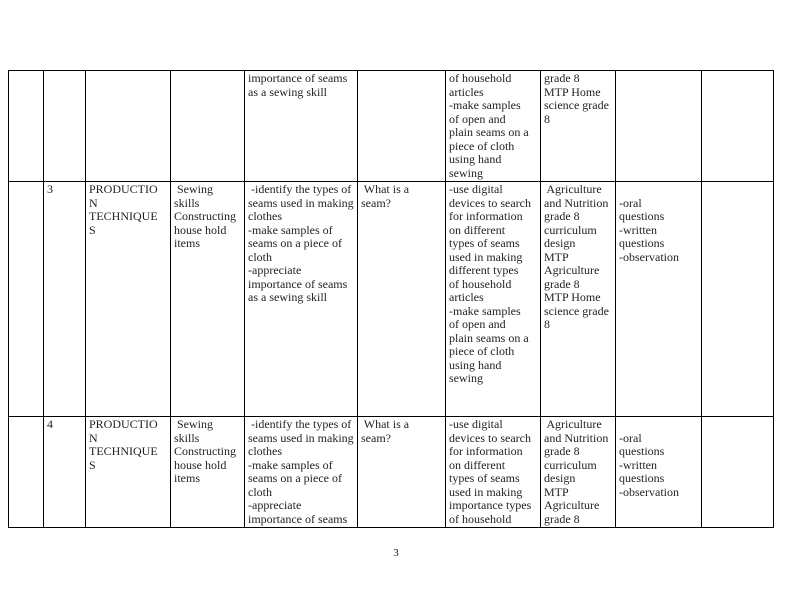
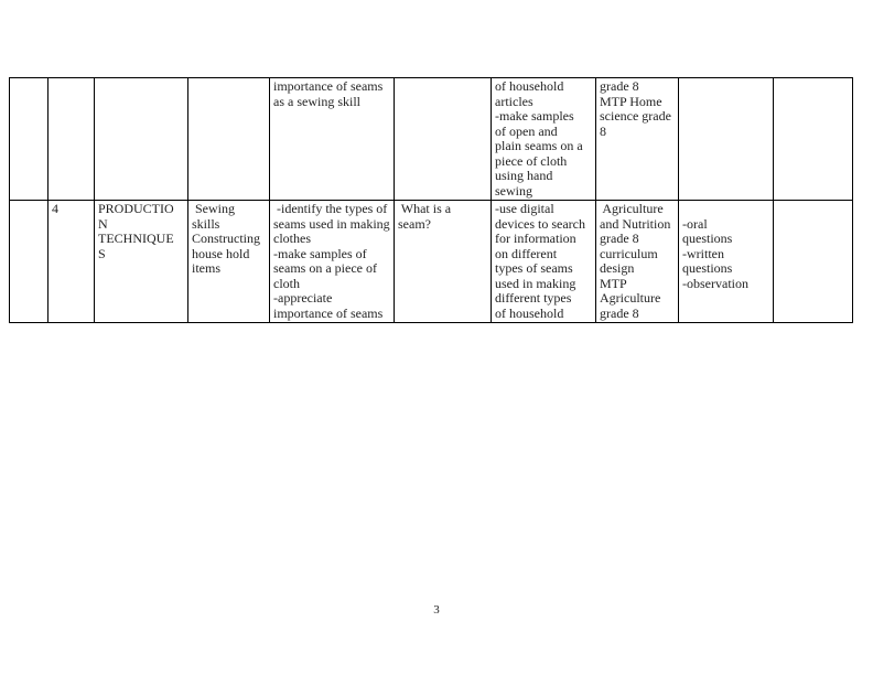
  				importance of seams as a sewing skill		of household articles -make samples of open and plain seams on a piece of cloth using hand sewing	grade 8 MTP Home science grade 8
- 	3	PRODUCTIO N TECHNIQUE S	Sewing skills Constructing house hold items	-identify the types of seams used in making clothes -make samples of seams on a piece of cloth -appreciate importance of seams as a sewing skill	What is a seam?	-use digital devices to search for information on different types of seams used in making different types of household articles -make samples of open and plain seams on a piece of cloth using hand sewing	Agriculture and Nutrition grade 8 curriculum design MTP Agriculture grade 8 MTP Home science grade 8	-oral questions -written questions -observation
- 	4	PRODUCTIO N TECHNIQUE S	Sewing skills Constructing house hold items	-identify the types of seams used in making clothes -make samples of seams on a piece of cloth -appreciate importance of seams	What is a seam?	-use digital devices to search for information on different types of seams used in making importance types of household	Agriculture and Nutrition grade 8 curriculum design MTP Agriculture grade 8	-oral questions -written questions -observation
+ 	4	PRODUCTIO N TECHNIQUE S	Sewing skills Constructing house hold items	-identify the types of seams used in making clothes -make samples of seams on a piece of cloth -appreciate importance of seams	What is a seam?	-use digital devices to search for information on different types of seams used in making different types of household	Agriculture and Nutrition grade 8 curriculum design MTP Agriculture grade 8	-oral questions -written questions -observation
  3
